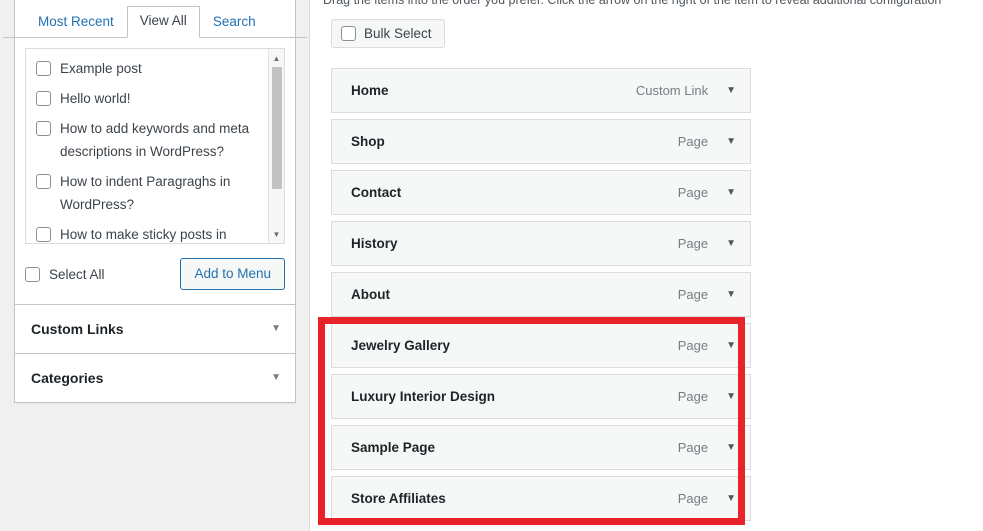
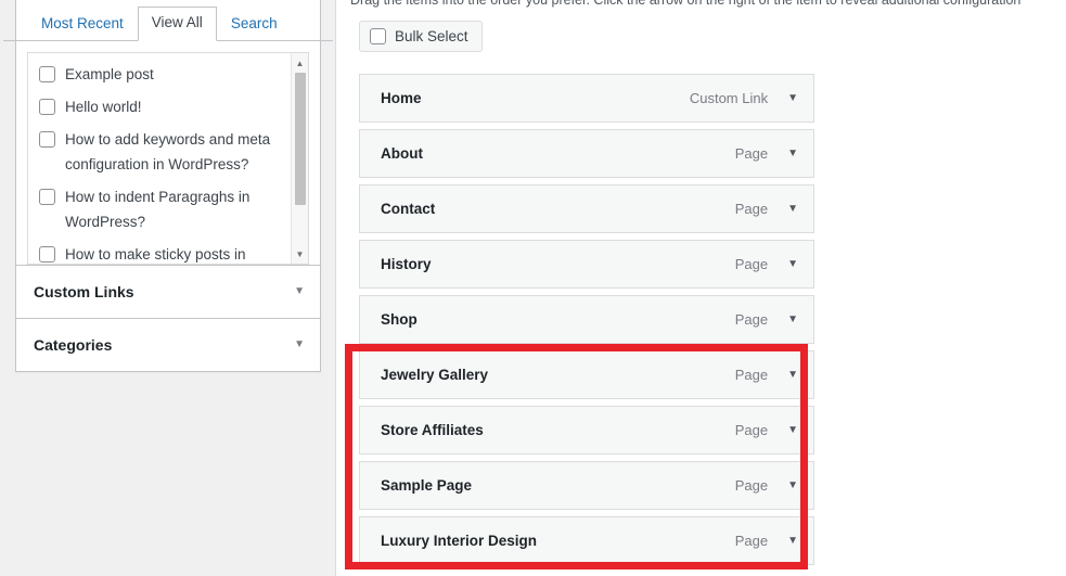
  Most Recent
  View All
  Search
  Example post
  Hello world!
- How to add keywords and meta descriptions in WordPress?
+ How to add keywords and meta configuration in WordPress?
  How to indent Paragraghs in WordPress?
  ▲
  ▼
- Select All
- Add to Menu
  Custom Links
  ▼
  Categories
  ▼
  Drag the items into the order you prefer. Click the arrow on the right of the item to reveal additional configuration
  Bulk Select
  Home
  Custom Link
  ▼
- Shop
+ About
  Page
  ▼
  Contact
  Page
  ▼
  History
  Page
  ▼
- About
+ Shop
  Page
  ▼
  Jewelry Gallery
  Page
  ▼
- Luxury Interior Design
+ Store Affiliates
  Page
  ▼
  Sample Page
  Page
  ▼
- Store Affiliates
+ Luxury Interior Design
  Page
  ▼
